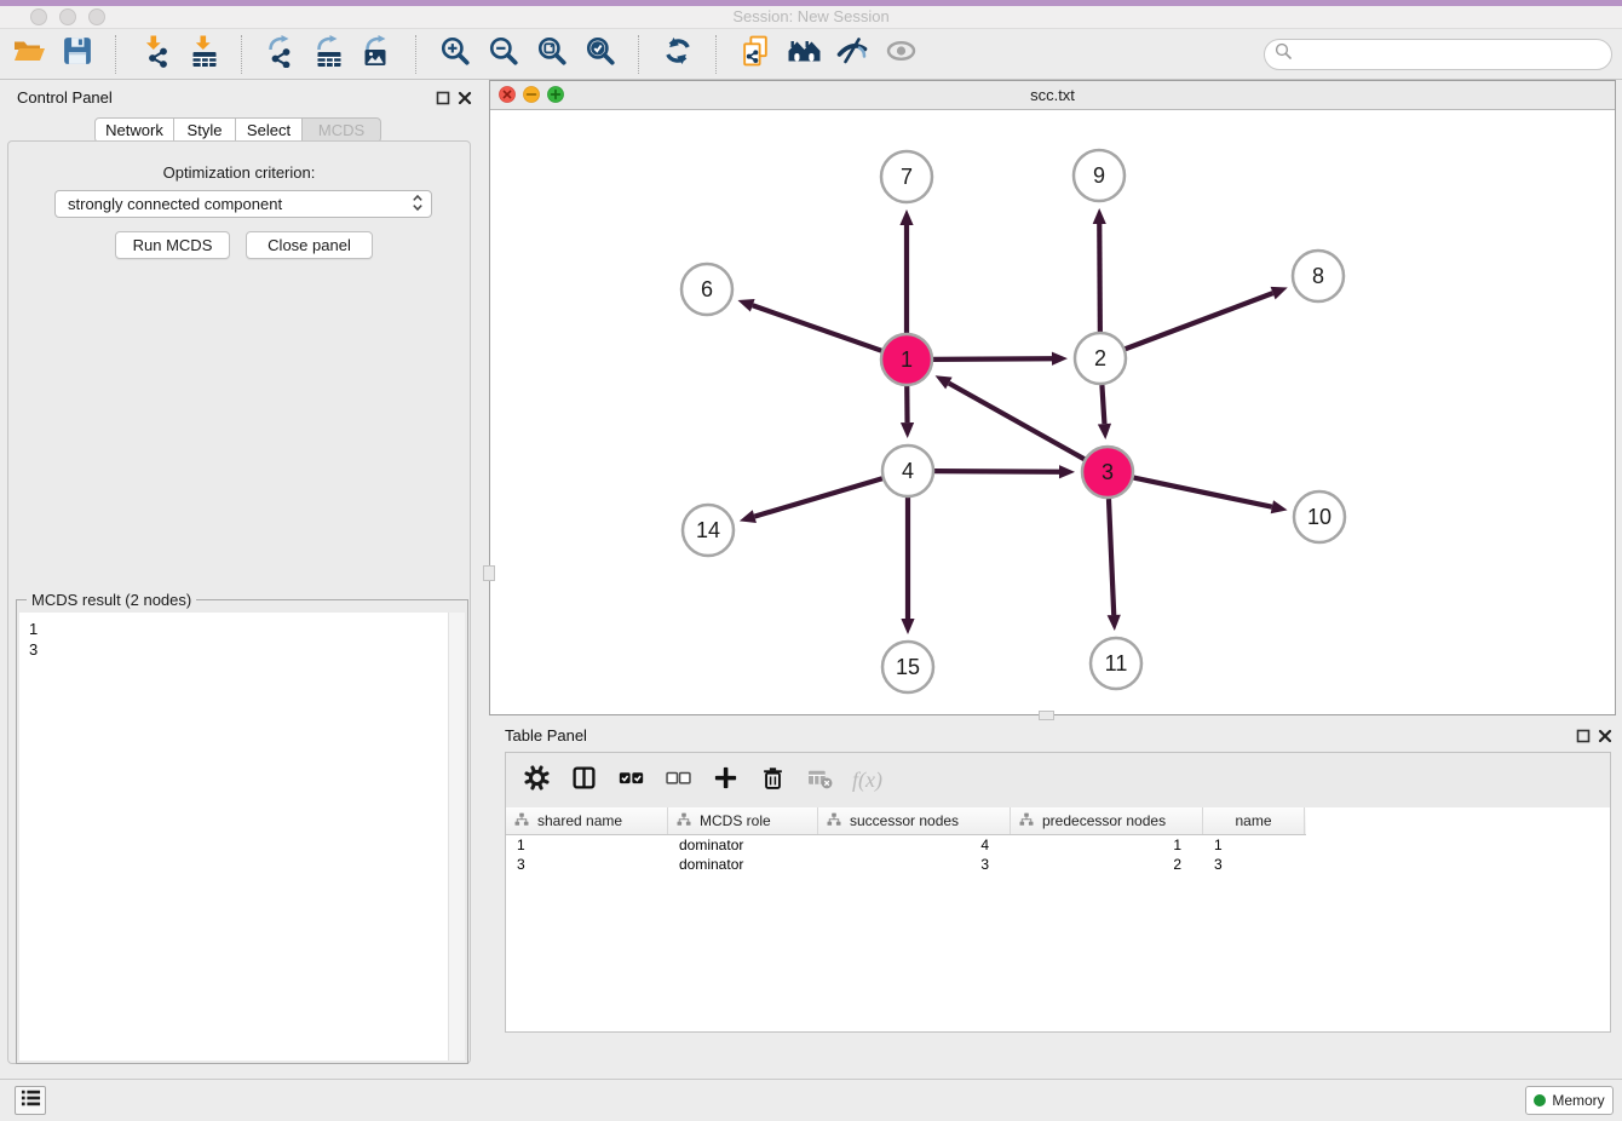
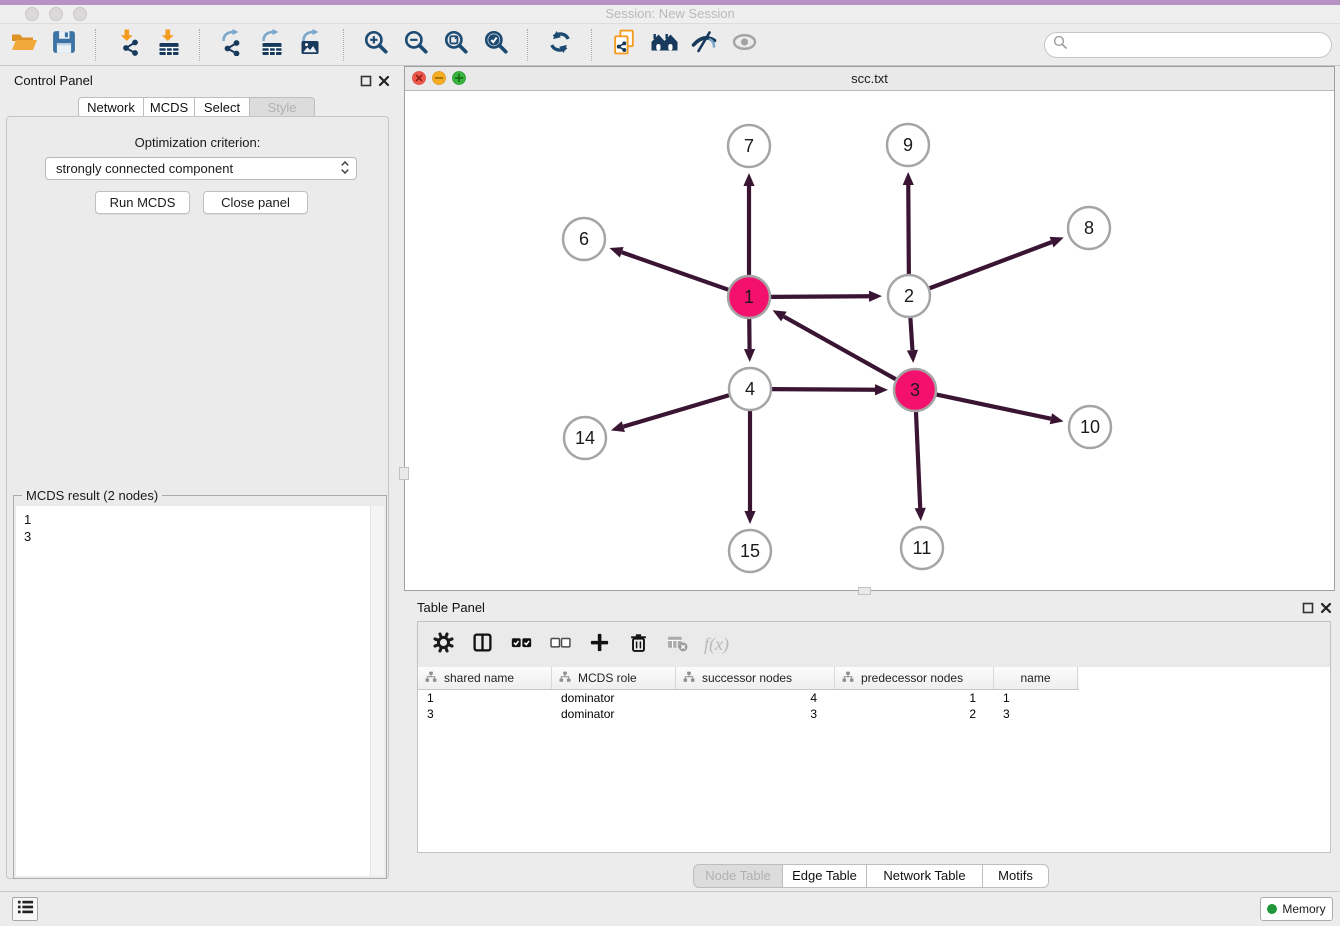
  Session: New Session
  Control Panel
  Network
- Style
+ MCDS
  Select
- MCDS
+ Style
  Optimization criterion:
  strongly connected component
  Run MCDS
  Close panel
  MCDS result (2 nodes)
  1
  3
  scc.txt
  7
  9
  6
  8
  1
  2
  4
  3
  14
  10
  15
  11
  Table Panel
  f(x)
  shared name
  MCDS role
  successor nodes
  predecessor nodes
  name
  1
  dominator
  4
  1
  1
  3
  dominator
  3
  2
  3
+ Node Table
+ Edge Table
+ Network Table
+ Motifs
  Memory
